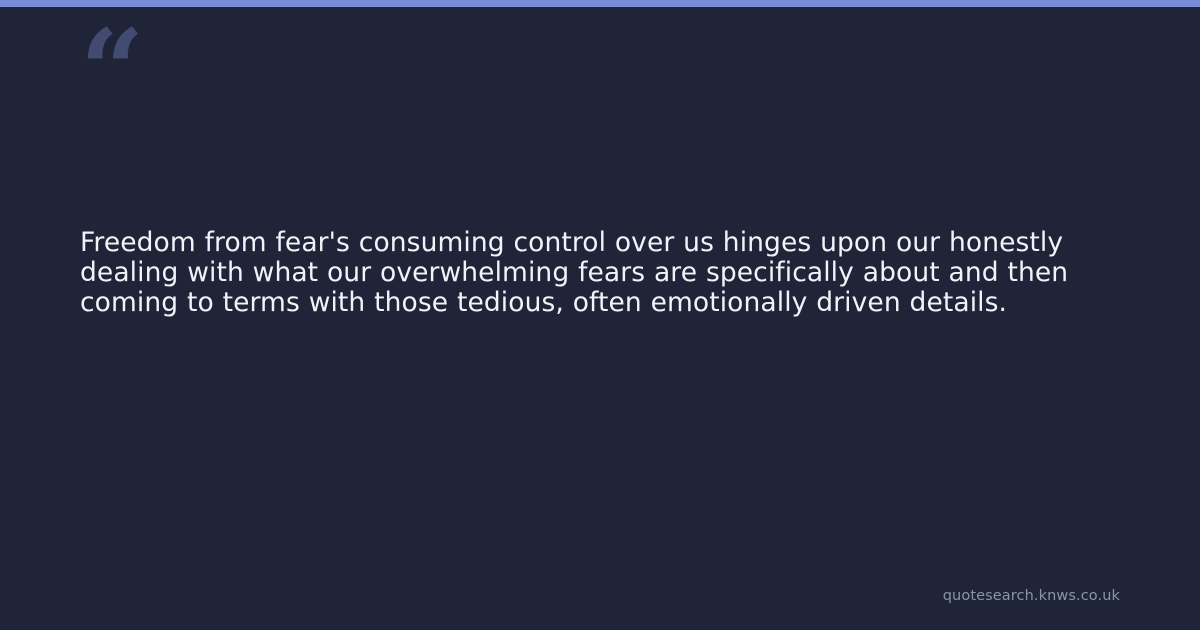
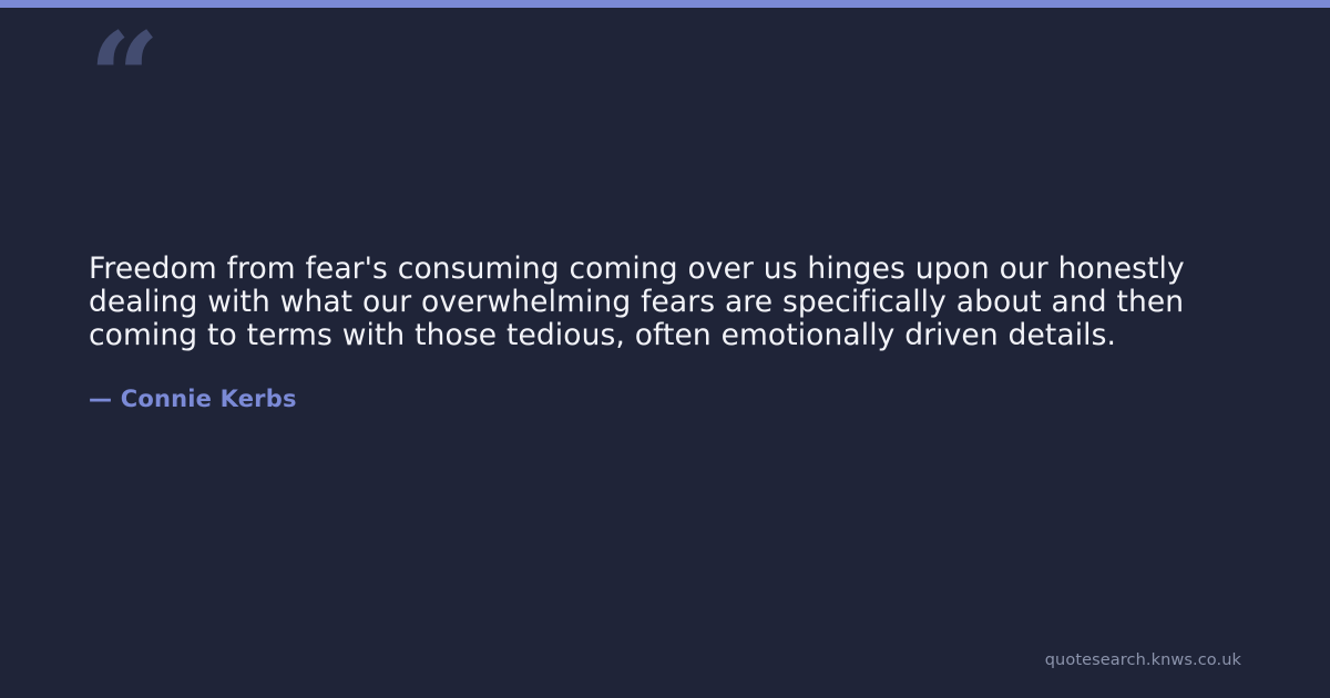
  “
- Freedom from fear's consuming control over us hinges upon our honestly dealing with what our overwhelming fears are specifically about and then coming to terms with those tedious, often emotionally driven details.
+ Freedom from fear's consuming coming over us hinges upon our honestly dealing with what our overwhelming fears are specifically about and then coming to terms with those tedious, often emotionally driven details.
+ — Connie Kerbs
  quotesearch.knws.co.uk
